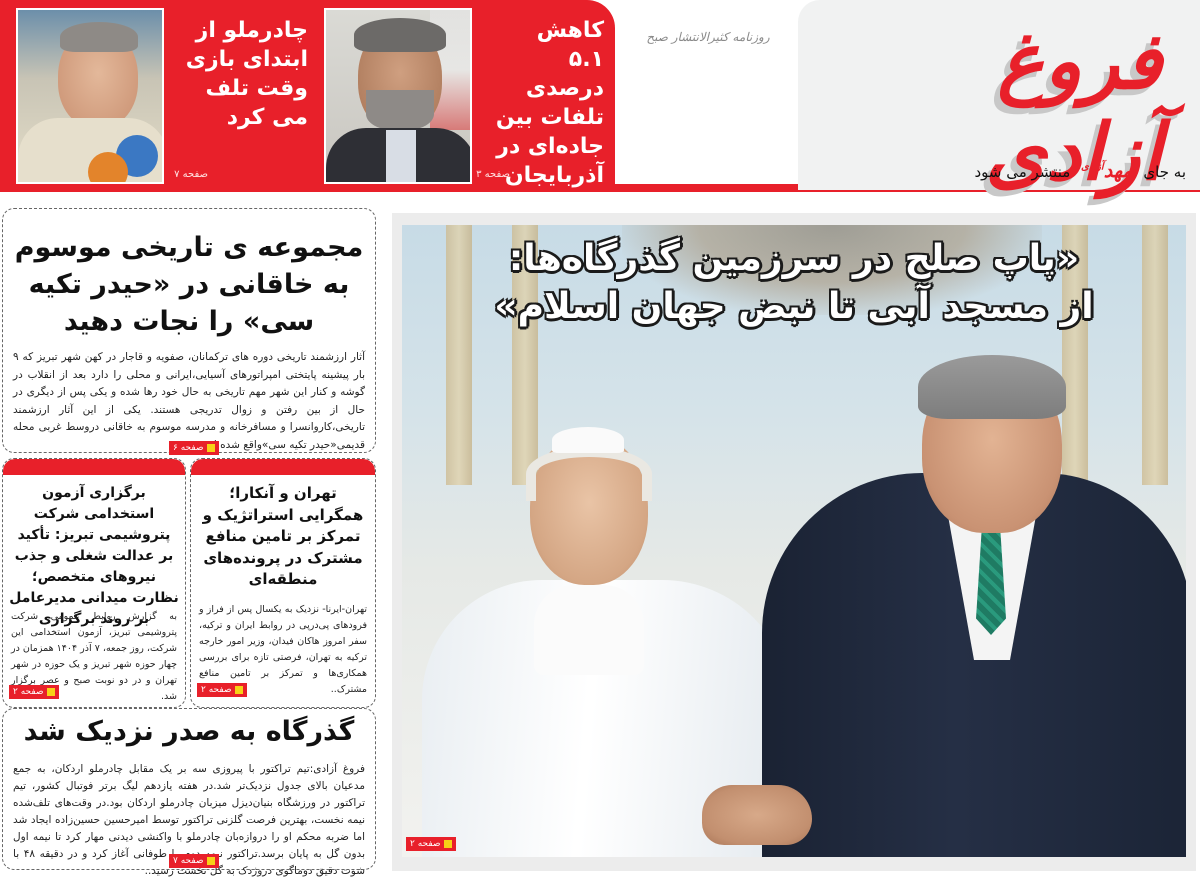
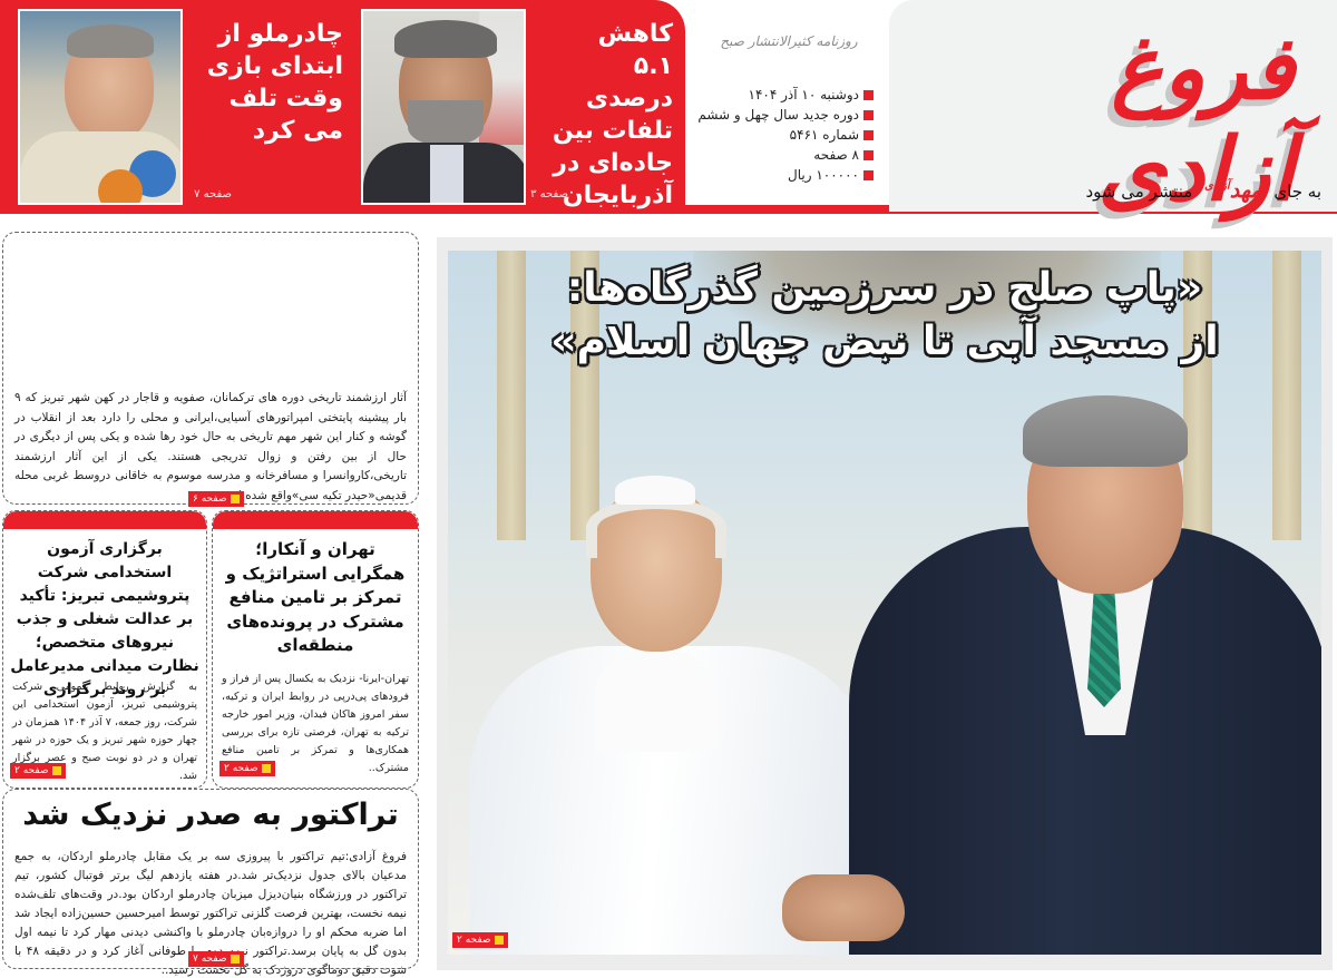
  چادرملو از
  ابتدای بازی
  وقت تلف
  می کرد
  صفحه ۷
  کاهش
  ۵.۱ درصدی
  تلفات بین
  جاده‌ای در
  صفحه ۳
  روزنامه کثیرالانتشار صبح
+ دوشنبه ۱۰ آذر ۱۴۰۴
+ دوره جدید سال چهل و ششم
+ شماره ۵۴۶۱
+ ۸ صفحه
+ ۱۰۰۰۰۰ ریال
  فروغ آزادی
  به جای مهدآزدی منتشر می شود
- مجموعه ی تاریخی موسوم به خاقانی در «حیدر تکیه سی» را نجات دهید
  آثار ارزشمند تاریخی دوره های ترکمانان، صفویه و قاجار در کهن شهر تبریز که ۹ بار پیشینه پایتختی امپراتورهای آسیایی،ایرانی و محلی را دارد بعد از انقلاب در گوشه و کنار این شهر مهم تاریخی به حال خود رها شده و یکی پس از دیگری در حال از بین رفتن و زوال تدریجی هستند. یکی از این آثار ارزشمند تاریخی،کاروانسرا و مسافرخانه و مدرسه موسوم به خاقانی دروسط غربی محله قدیمی«حیدر تکیه سی»واقع شده
  صفحه ۶
  تهران و آنکارا؛ همگرایی استراتژیک و تمرکز بر تامین منافع مشترک در پرونده‌های منطقه‌ای
  تهران-ایرنا- نزدیک به یکسال پس از فراز و فرودهای پی‌درپی در روابط ایران و ترکیه، سفر امروز هاکان فیدان، وزیر امور خارجه ترکیه به تهران، فرصتی تازه برای بررسی همکاری‌ها و تمرکز بر تامین منافع مشترک..
  صفحه ۲
  برگزاری آزمون استخدامی شرکت پتروشیمی تبریز: تأکید بر عدالت شغلی و جذب نیروهای متخصص؛ نظارت میدانی مدیرعامل بر روند برگزاری
  به گزارش روابط عمومی شرکت پتروشیمی تبریز، آزمون استخدامی این شرکت، روز جمعه، ۷ آذر ۱۴۰۴ همزمان در چهار حوزه شهر تبریز و یک حوزه در شهر تهران و در دو نوبت صبح و عصر برگزار شد.
  صفحه ۲
- گذرگاه به صدر نزدیک شد
+ تراکتور به صدر نزدیک شد
  فروغ آزادی:تیم تراکتور با پیروزی سه بر یک مقابل چادرملو اردکان، به جمع مدعیان بالای جدول نزدیک‌تر شد.در هفته یازدهم لیگ برتر فوتبال کشور، تیم تراکتور در ورزشگاه بنیان‌دیزل میزبان چادرملو اردکان بود.در وقت‌های تلف‌شده نیمه نخست، بهترین فرصت گلزنی تراکتور توسط امیرحسین حسین‌زاده ایجاد شد اما ضربه محکم او را دروازه‌بان چادرملو با واکنشی دیدنی مهار کرد تا نیمه اول بدون گل به پایان برسد.تراکتور ن طوفانی آغاز کرد و در دقیقه ۴۸ با شوت دقیق دوماگوی دروژدک به گل نخست رسید..
  صفحه ۷
  «پاپ صلح در سرزمین گذرگاهها:
  از مسجد آبی تا نبض جهان اسلام»
  صفحه ۲
